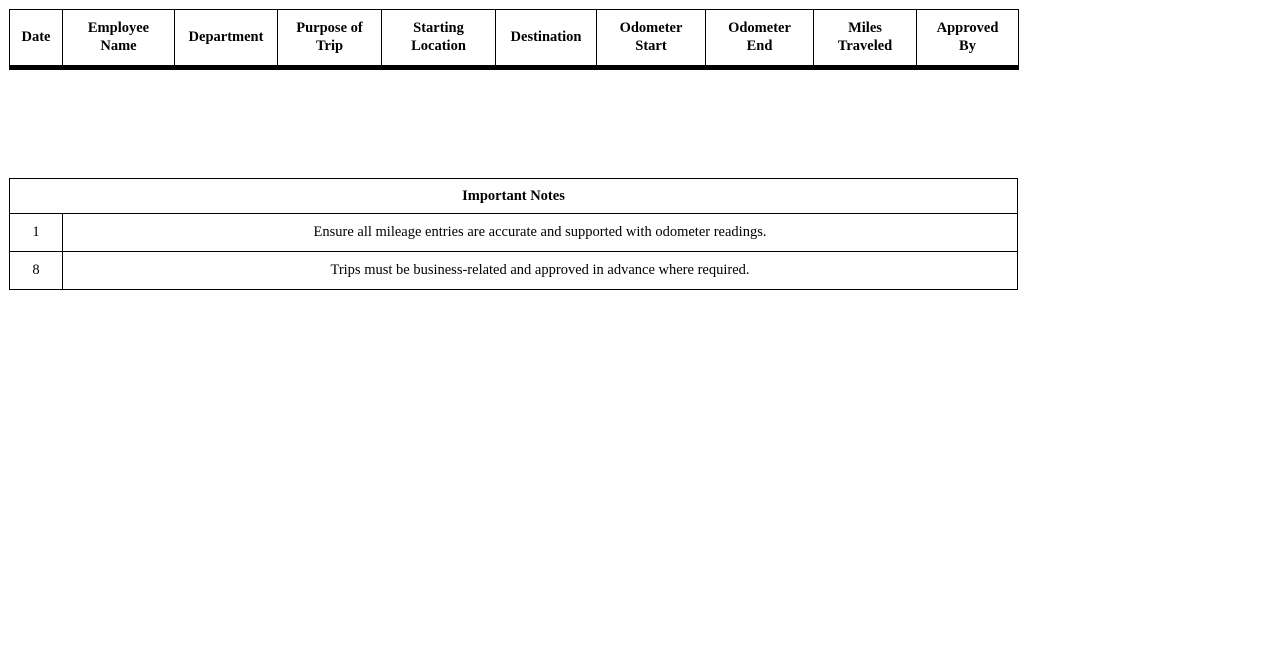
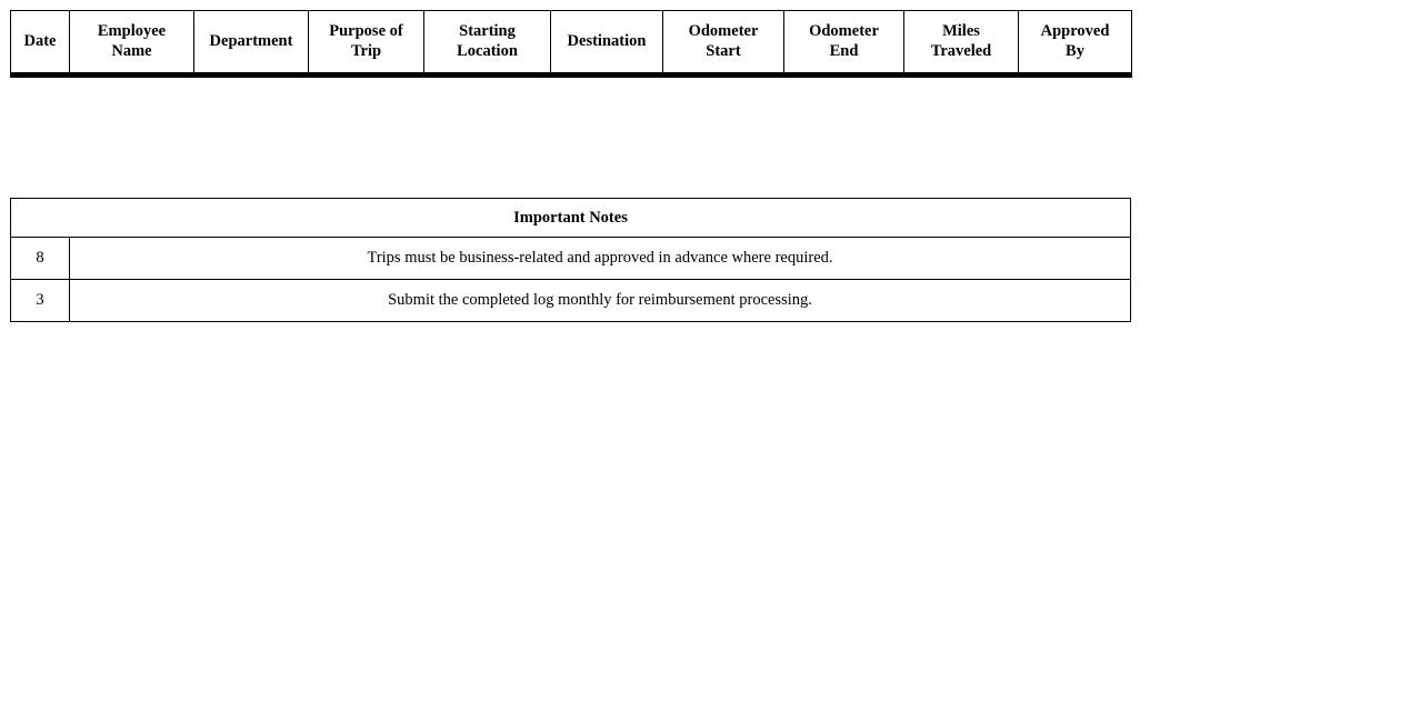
  Date	Employee Name	Department	Purpose of Trip	Starting Location	Destination	Odometer Start	Odometer End	Miles Traveled	Approved By
  Important Notes
- 1	Ensure all mileage entries are accurate and supported with odometer readings.
  8	Trips must be business-related and approved in advance where required.
+ 3	Submit the completed log monthly for reimbursement processing.
